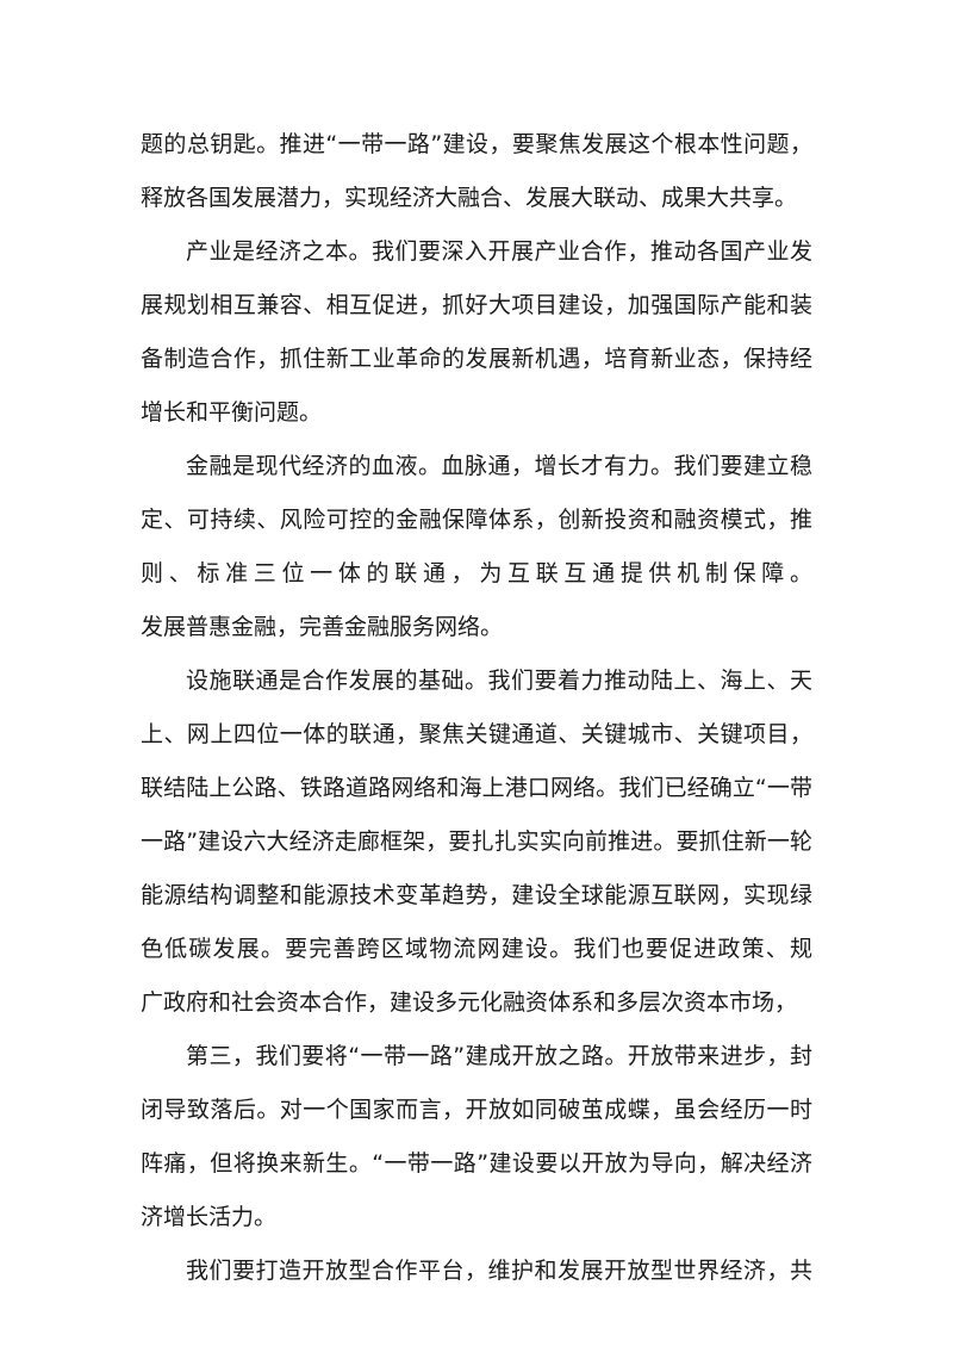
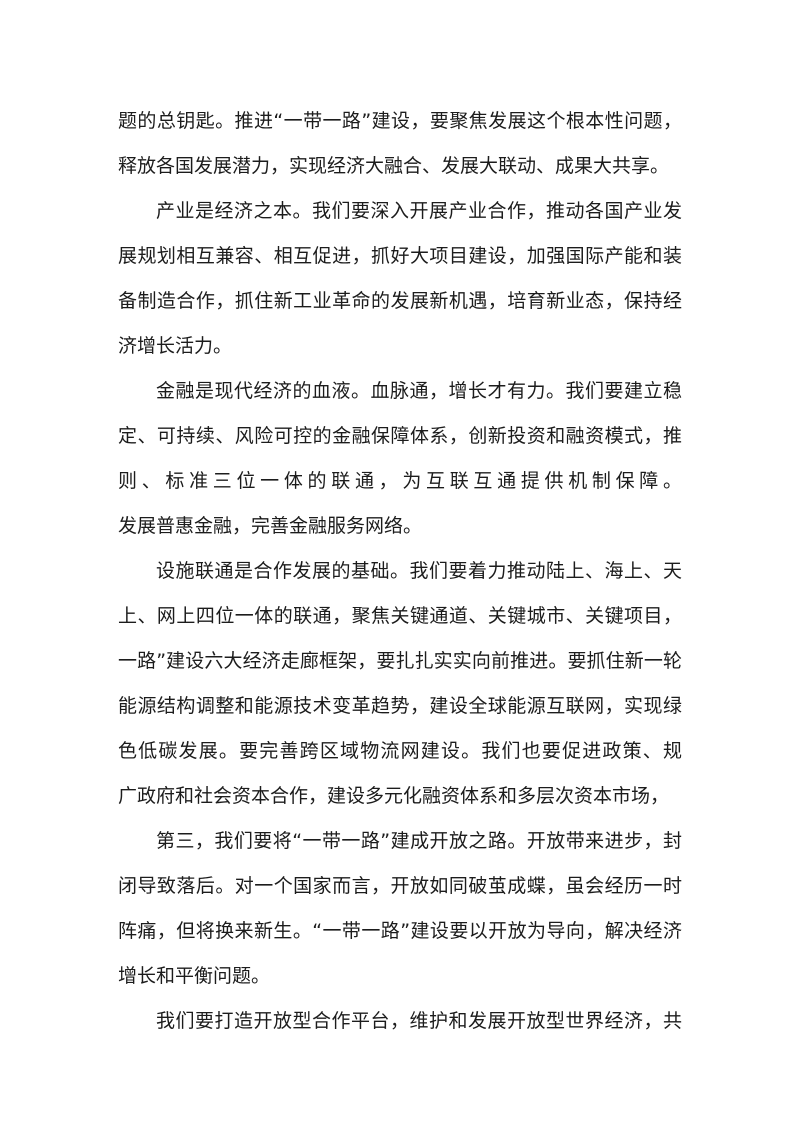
  题的总钥匙。推进“一带一路”建设，要聚焦发展这个根本性问题，
  释放各国发展潜力，实现经济大融合、发展大联动、成果大共享。
  产业是经济之本。我们要深入开展产业合作，推动各国产业发
  展规划相互兼容、相互促进，抓好大项目建设，加强国际产能和装
  备制造合作，抓住新工业革命的发展新机遇，培育新业态，保持经
- 增长和平衡问题。
+ 济增长活力。
  金融是现代经济的血液。血脉通，增长才有力。我们要建立稳
  定、可持续、风险可控的金融保障体系，创新投资和融资模式，推
  则、标准三位一体的联通，为互联互通提供机制保障。
  发展普惠金融，完善金融服务网络。
  设施联通是合作发展的基础。我们要着力推动陆上、海上、天
  上、网上四位一体的联通，聚焦关键通道、关键城市、关键项目，
- 联结陆上公路、铁路道路网络和海上港口网络。我们已经确立“一带
  一路”建设六大经济走廊框架，要扎扎实实向前推进。要抓住新一轮
  能源结构调整和能源技术变革趋势，建设全球能源互联网，实现绿
  色低碳发展。要完善跨区域物流网建设。我们也要促进政策、规
  广政府和社会资本合作，建设多元化融资体系和多层次资本市场，
  第三，我们要将“一带一路”建成开放之路。开放带来进步，封
  闭导致落后。对一个国家而言，开放如同破茧成蝶，虽会经历一时
  阵痛，但将换来新生。“一带一路”建设要以开放为导向，解决经济
- 济增长活力。
+ 增长和平衡问题。
  我们要打造开放型合作平台，维护和发展开放型世界经济，共
